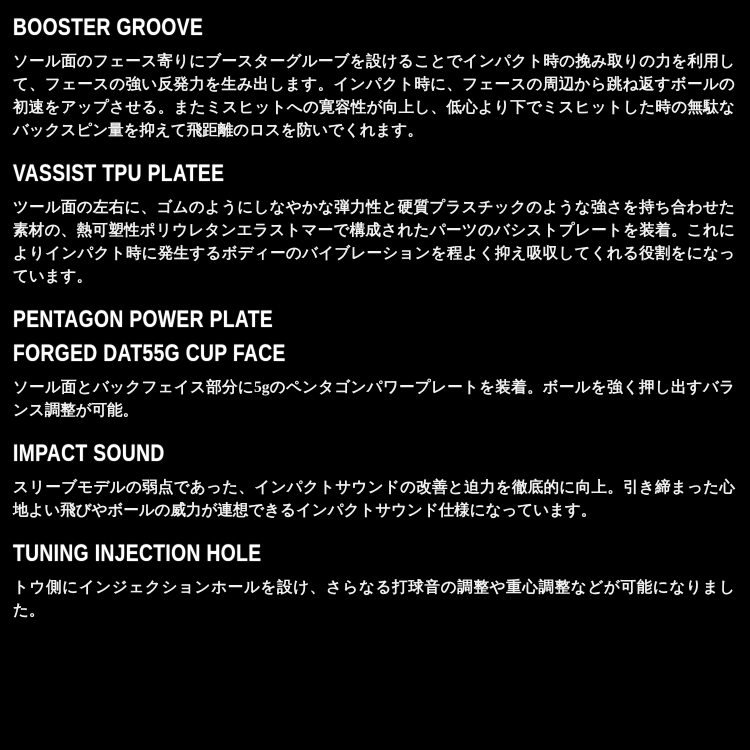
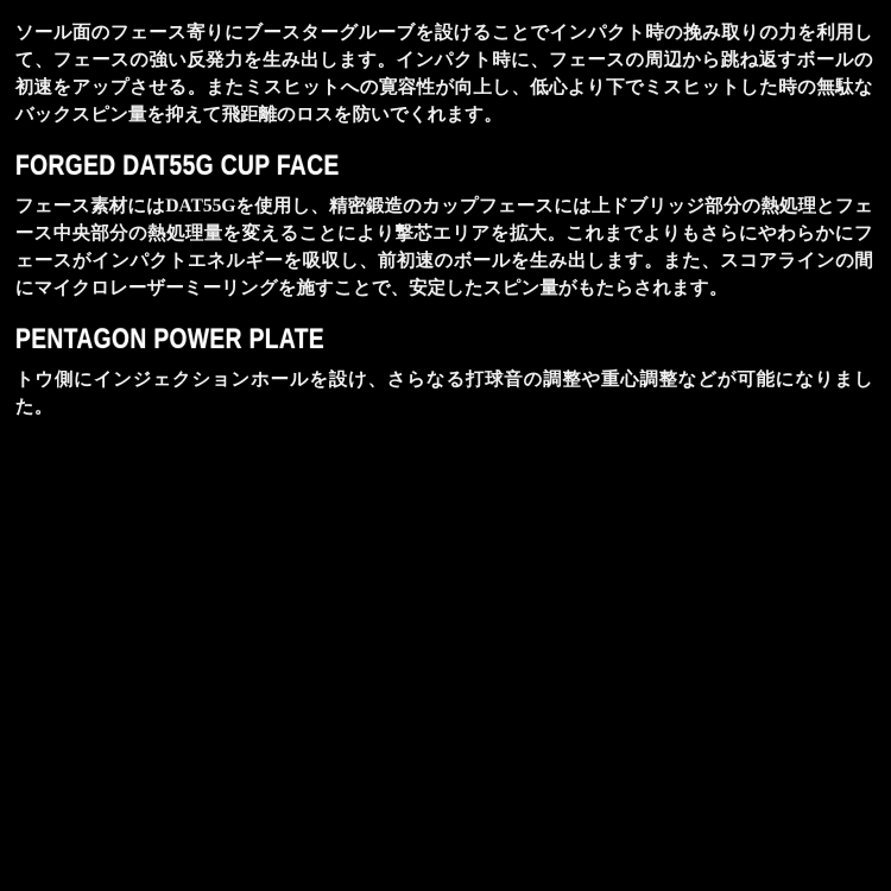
- BOOSTER GROOVE
  ソール面のフェース寄りにブースターグルーブを設けることでインパクト時の挽み取りの力を利用して、フェースの強い反発力を生み出します。インパクト時に、フェースの周辺から跳ね返すボールの初速をアップさせる。またミスヒットへの寛容性が向上し、低心より下でミスヒットした時の無駄なバックスピン量を抑えて飛距離のロスを防いでくれます。
- VASSIST TPU PLATEE
- ツール面の左右に、ゴムのようにしなやかな弾力性と硬質プラスチックのような強さを持ち合わせた素材の、熱可塑性ポリウレタンエラストマーで構成されたパーツのバシストプレートを装着。これによりインパクト時に発生するボディーのバイブレーションを程よく抑え吸収してくれる役割をになっています。
- PENTAGON POWER PLATE
+ FORGED DAT55G CUP FACE
+ フェース素材にはDAT55Gを使用し、精密鍛造のカップフェースには上ドブリッジ部分の熱処理とフェース中央部分の熱処理量を変えることにより撃芯エリアを拡大。これまでよりもさらにやわらかにフェースがインパクトエネルギーを吸収し、前初速のボールを生み出します。また、スコアラインの間にマイクロレーザーミーリングを施すことで、安定したスピン量がもたらされます。
- FORGED DAT55G CUP FACE
+ PENTAGON POWER PLATE
- ソール面とバックフェイス部分に5gのペンタゴンパワープレートを装着。ボールを強く押し出すバランス調整が可能。
- IMPACT SOUND
- スリーブモデルの弱点であった、インパクトサウンドの改善と迫力を徹底的に向上。引き締まった心地よい飛びやボールの威力が連想できるインパクトサウンド仕様になっています。
- TUNING INJECTION HOLE
  トウ側にインジェクションホールを設け、さらなる打球音の調整や重心調整などが可能になりました。
